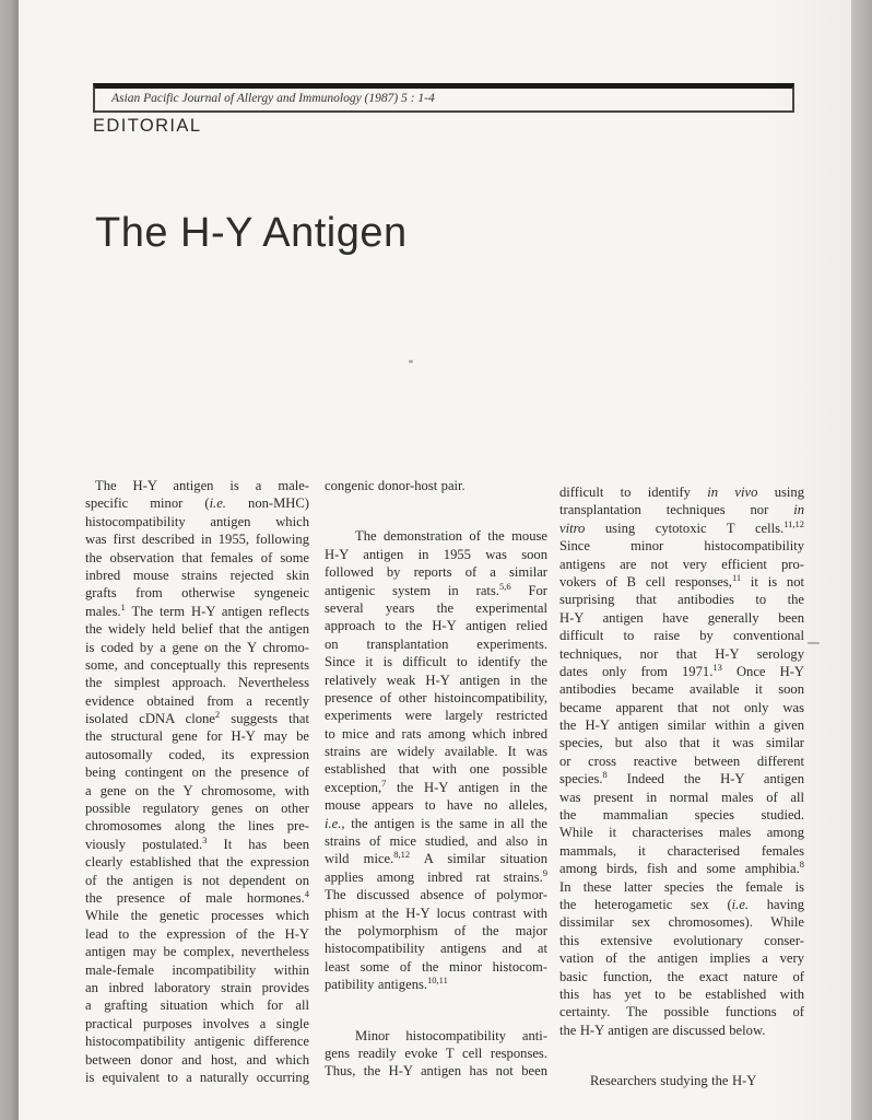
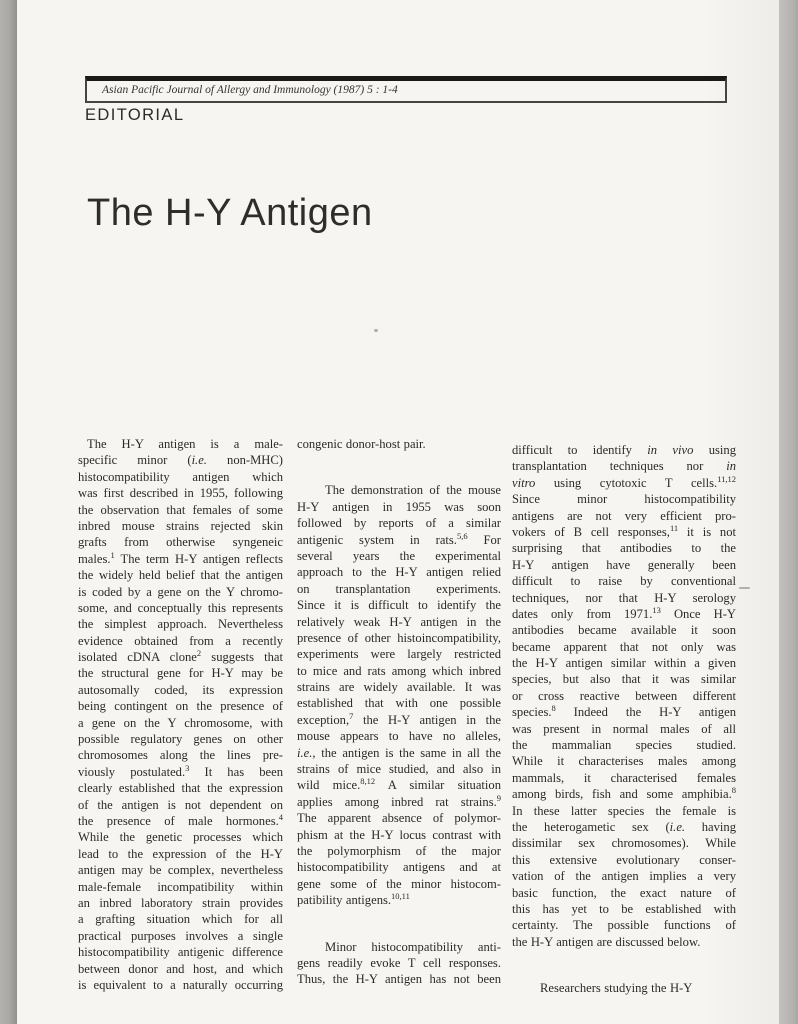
  Asian Pacific Journal of Allergy and Immunology (1987) 5 : 1-4
  EDITORIAL
  The H-Y Antigen
  The H-Y antigen is a male-
  specific minor (i.e. non-MHC)
  histocompatibility antigen which
  was first described in 1955, following
  the observation that females of some
  inbred mouse strains rejected skin
  grafts from otherwise syngeneic
  males.1 The term H-Y antigen reflects
  the widely held belief that the antigen
  is coded by a gene on the Y chromo-
  some, and conceptually this represents
  the simplest approach. Nevertheless
  evidence obtained from a recently
  isolated cDNA clone2 suggests that
  the structural gene for H-Y may be
  autosomally coded, its expression
  being contingent on the presence of
  a gene on the Y chromosome, with
  possible regulatory genes on other
  chromosomes along the lines pre-
  viously postulated.3 It has been
  clearly established that the expression
  of the antigen is not dependent on
  the presence of male hormones.4
  While the genetic processes which
  lead to the expression of the H-Y
  antigen may be complex, nevertheless
  male-female incompatibility within
  an inbred laboratory strain provides
  a grafting situation which for all
  practical purposes involves a single
  histocompatibility antigenic difference
  between donor and host, and which
  is equivalent to a naturally occurring
  congenic donor-host pair.
  The demonstration of the mouse
  H-Y antigen in 1955 was soon
  followed by reports of a similar
  antigenic system in rats.5,6 For
  several years the experimental
  approach to the H-Y antigen relied
  on transplantation experiments.
  Since it is difficult to identify the
  relatively weak H-Y antigen in the
  presence of other histoincompatibility,
  experiments were largely restricted
  to mice and rats among which inbred
  strains are widely available. It was
  established that with one possible
  exception,7 the H-Y antigen in the
  mouse appears to have no alleles,
  i.e., the antigen is the same in all the
  strains of mice studied, and also in
  wild mice.8,12 A similar situation
  applies among inbred rat strains.9
- The discussed absence of polymor-
+ The apparent absence of polymor-
  phism at the H-Y locus contrast with
  the polymorphism of the major
  histocompatibility antigens and at
- least some of the minor histocom-
+ gene some of the minor histocom-
  patibility antigens.10,11
  Minor histocompatibility anti-
  gens readily evoke T cell responses.
  Thus, the H-Y antigen has not been
  difficult to identify in vivo using
  transplantation techniques nor in
  vitro using cytotoxic T cells.11,12
  Since minor histocompatibility
  antigens are not very efficient pro-
  vokers of B cell responses,11 it is not
  surprising that antibodies to the
  H-Y antigen have generally been
  difficult to raise by conventional
  techniques, nor that H-Y serology
  dates only from 1971.13 Once H-Y
  antibodies became available it soon
  became apparent that not only was
  the H-Y antigen similar within a given
  species, but also that it was similar
  or cross reactive between different
  species.8 Indeed the H-Y antigen
  was present in normal males of all
  the mammalian species studied.
  While it characterises males among
  mammals, it characterised females
  among birds, fish and some amphibia.8
  In these latter species the female is
  the heterogametic sex (i.e. having
  dissimilar sex chromosomes). While
  this extensive evolutionary conser-
  vation of the antigen implies a very
  basic function, the exact nature of
  this has yet to be established with
  certainty. The possible functions of
  the H-Y antigen are discussed below.
  Researchers studying the H-Y
